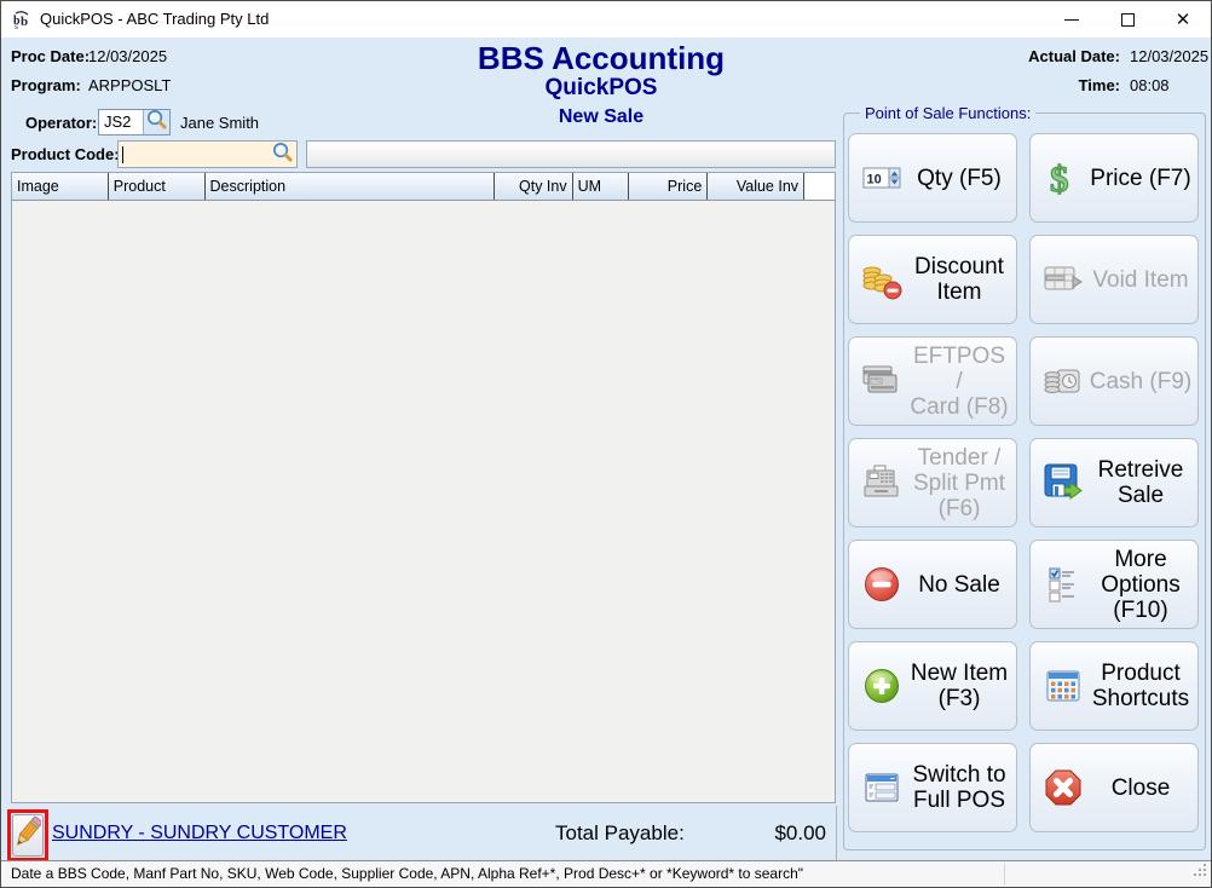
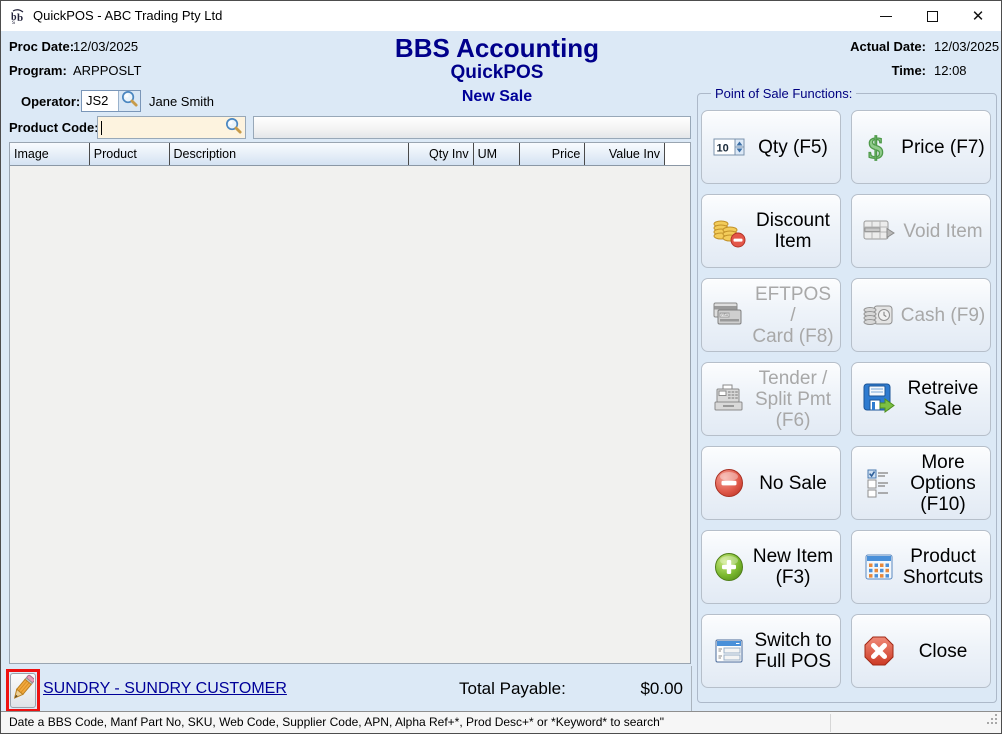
  b
  b
  QuickPOS - ABC Trading Pty Ltd
  ✕
  Proc Date:
  12/03/2025
  Program:
  ARPPOSLT
  Operator:
  JS2
  Jane Smith
  BBS Accounting
  QuickPOS
  New Sale
  Actual Date:
  12/03/2025
  Time:
- 08:08
+ 12:08
  Product Code
  Image
  Product
  Description
  Qty Inv
  UM
  Price
  Value Inv
  Point of Sale Functions:
  10
  Qty (F5)
  $
  Price (F7)
  Discount
  Item
  Void Item
  EFTPOS /
  Card (F8)
  Cash (F9)
  Tender /
  Split Pmt
  (F6)
  Retreive
  Sale
  No Sale
  More
  Options
  (F10)
  New Item
  (F3)
  Product
  Shortcuts
  Switch to
  Full POS
  Close
  SUNDRY - SUNDRY CUSTOMER
  Total Payable:
  $0.00
  Date a BBS Code, Manf Part No, SKU, Web Code, Supplier Code, APN, Alpha Ref+*, Prod Desc+* or *Keyword* to search"
